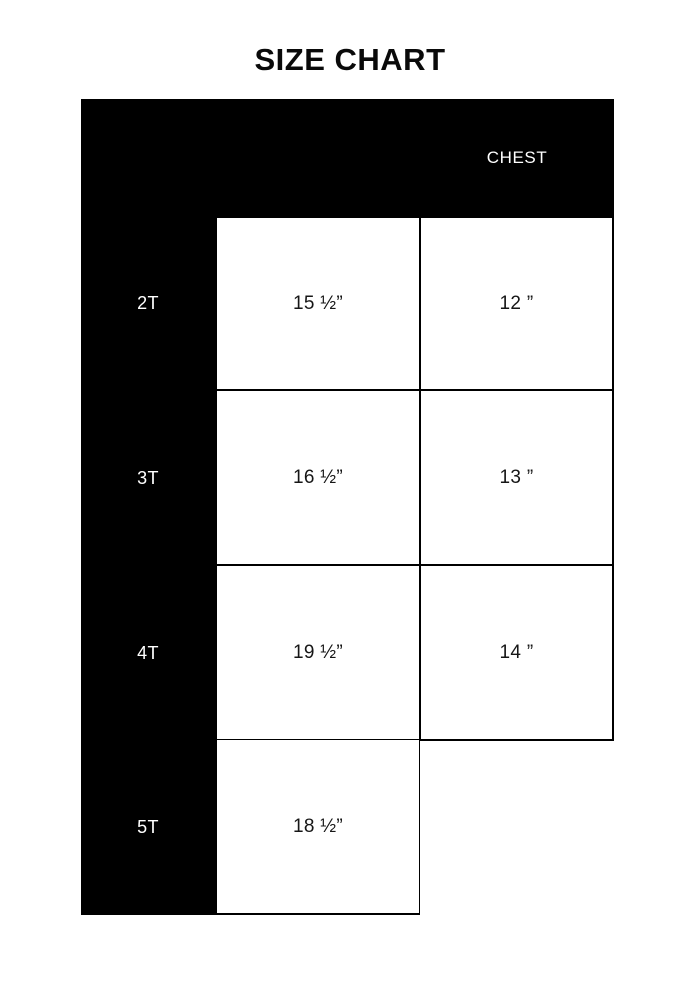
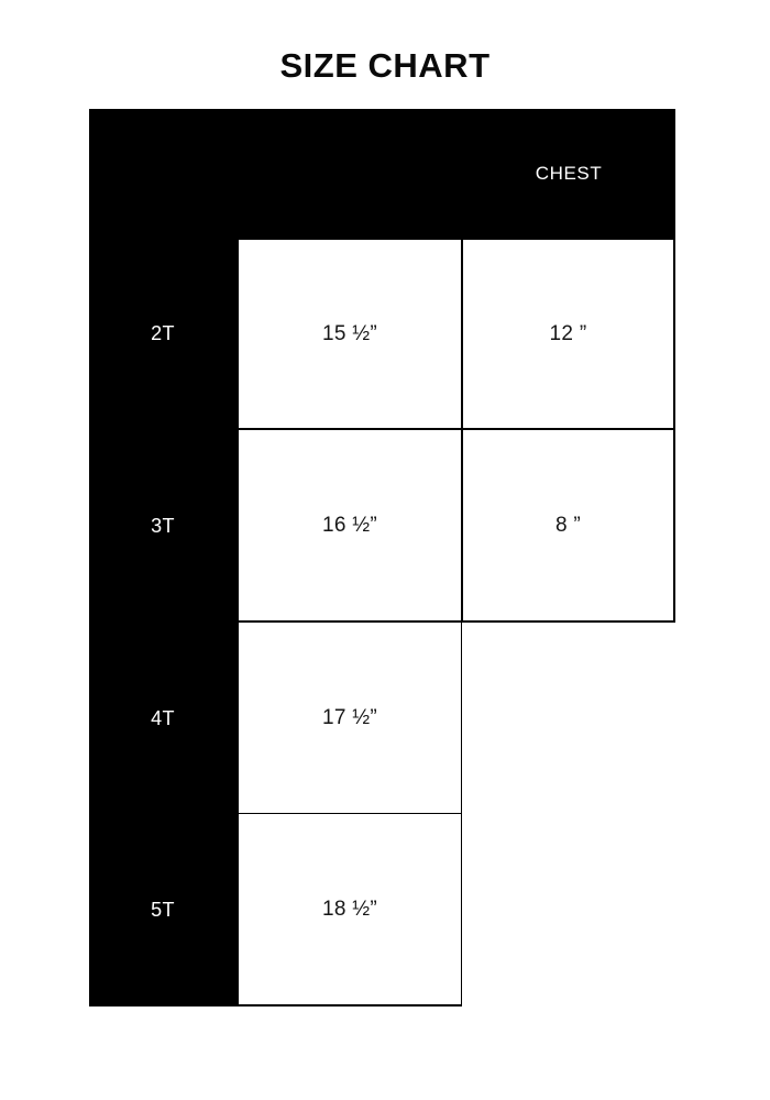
  SIZE CHART
  CHEST
  2T
  15 ½”
  12 ”
  3T
  16 ½”
- 13 ”
+ 8 ”
  4T
- 19 ½”
+ 17 ½”
- 14 ”
  5T
  18 ½”
